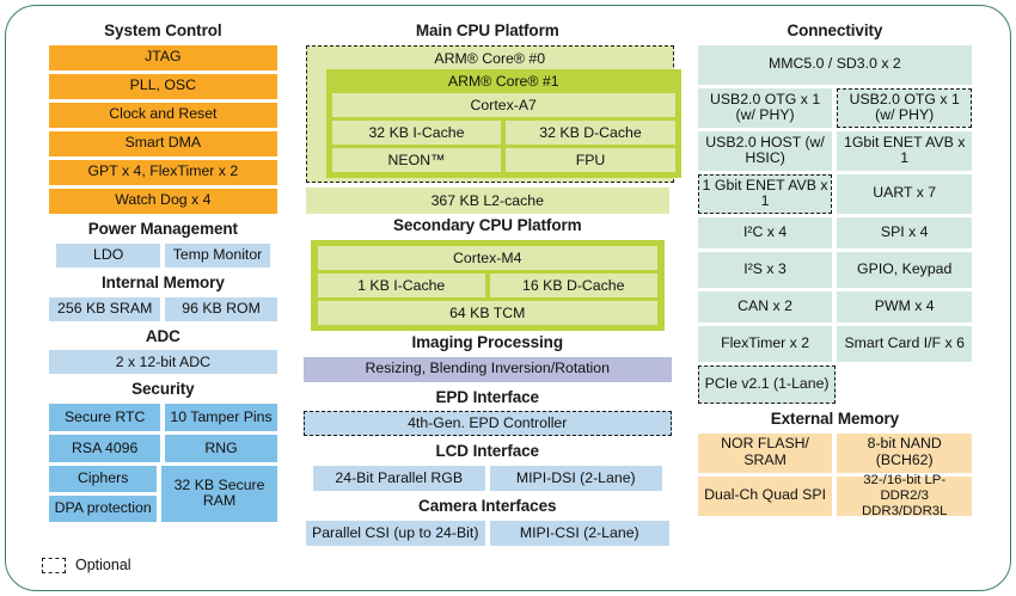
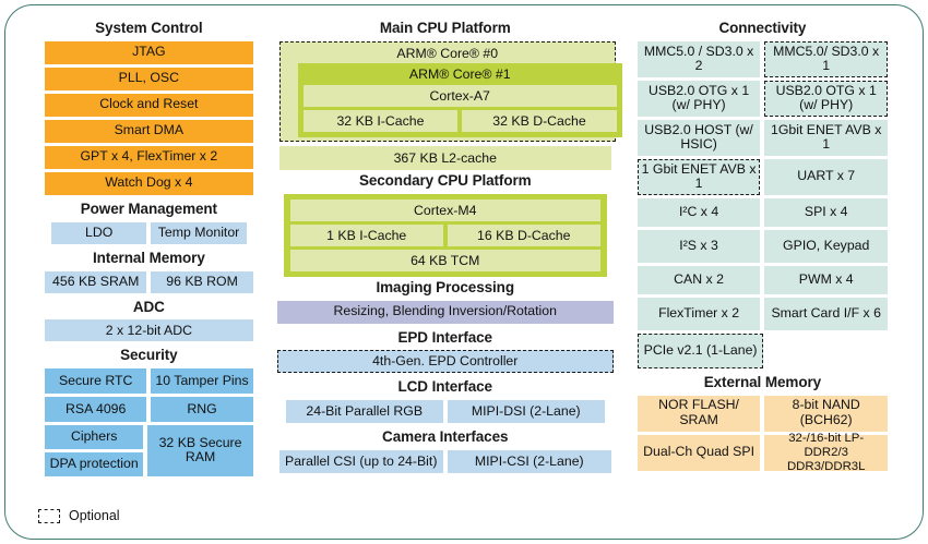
  System Control
  JTAG
  PLL, OSC
  Clock and Reset
  Smart DMA
  GPT x 4, FlexTimer x 2
  Watch Dog x 4
  Power Management
  LDO
  Temp Monitor
  Internal Memory
- 256 KB SRAM
+ 456 KB SRAM
  96 KB ROM
  ADC
  2 x 12-bit ADC
  Security
  Secure RTC
  10 Tamper Pins
  RSA 4096
  RNG
  Ciphers
  DPA protection
  32 KB Secure RAM
  Main CPU Platform
  ARM® Core® #0
  ARM® Core® #1
  Cortex-A7
  32 KB I-Cache
  32 KB D-Cache
- NEON™
- FPU
  367 KB L2-cache
  Secondary CPU Platform
  Cortex-M4
  1 KB I-Cache
  16 KB D-Cache
  64 KB TCM
  Imaging Processing
  Resizing, Blending Inversion/Rotation
  EPD Interface
  4th-Gen. EPD Controller
  LCD Interface
  24-Bit Parallel RGB
  MIPI-DSI (2-Lane)
  Camera Interfaces
  Parallel CSI (up to 24-Bit)
  MIPI-CSI (2-Lane)
  Connectivity
  MMC5.0 / SD3.0 x 2
+ MMC5.0/ SD3.0 x 1
  USB2.0 OTG x 1 (w/ PHY)
  USB2.0 OTG x 1 (w/ PHY)
  USB2.0 HOST (w/ HSIC)
  1Gbit ENET AVB x 1
  1 Gbit ENET AVB x 1
  UART x 7
  I²C x 4
  SPI x 4
  I²S x 3
  GPIO, Keypad
  CAN x 2
  PWM x 4
  FlexTimer x 2
  Smart Card I/F x 6
  PCIe v2.1 (1-Lane)
  External Memory
  NOR FLASH/ SRAM
  8-bit NAND (BCH62)
  Dual-Ch Quad SPI
  32-/16-bit LP-DDR2/3 DDR3/DDR3L
  Optional
